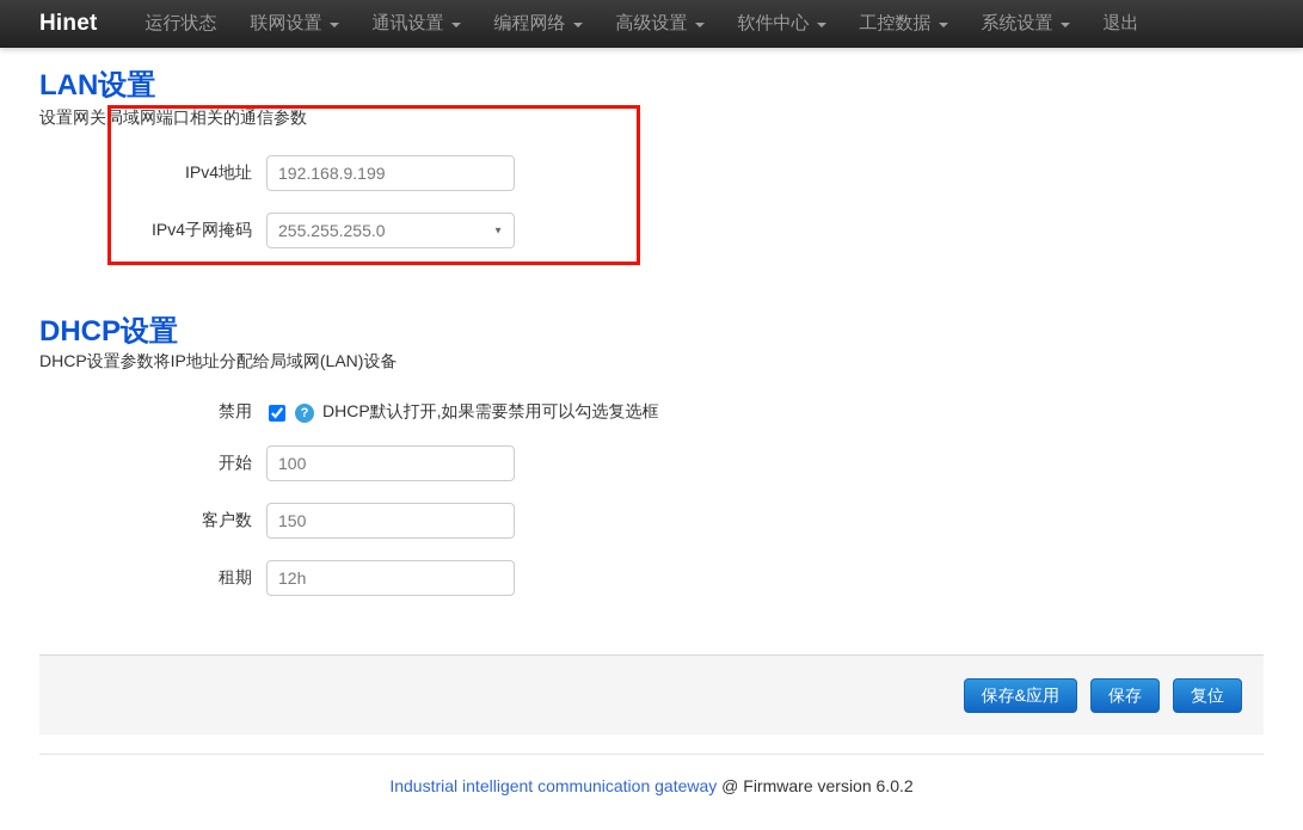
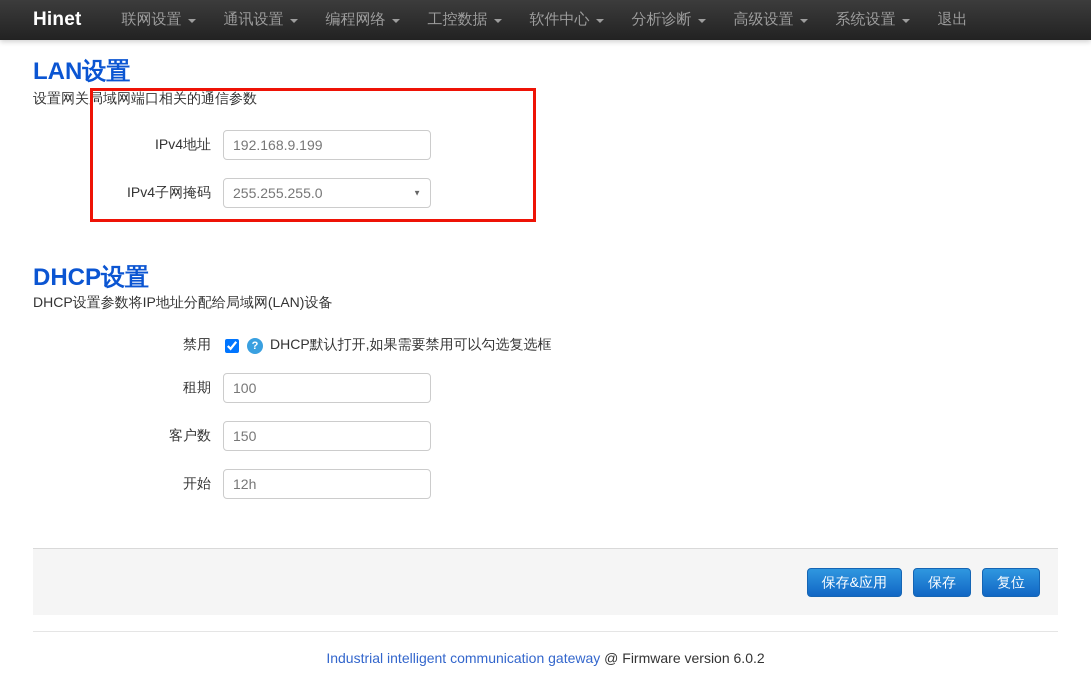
  Hinet
- 运行状态
  联网设置
  通讯设置
  编程网络
- 高级设置
+ 工控数据
  软件中心
+ 分析诊断
- 工控数据
+ 高级设置
  系统设置
  退出
  LAN设置
  设置网关局域网端口相关的通信参数
  IPv4地址
  192.168.9.199
  IPv4子网掩码
  255.255.255.0
  ▼
  DHCP设置
  DHCP设置参数将IP地址分配给局域网(LAN)设备
  禁用
  ?
  DHCP默认打开,如果需要禁用可以勾选复选框
- 开始
+ 租期
  100
  客户数
  150
- 租期
+ 开始
  12h
  保存&应用
  保存
  复位
  Industrial intelligent communication gateway @ Firmware version 6.0.2
